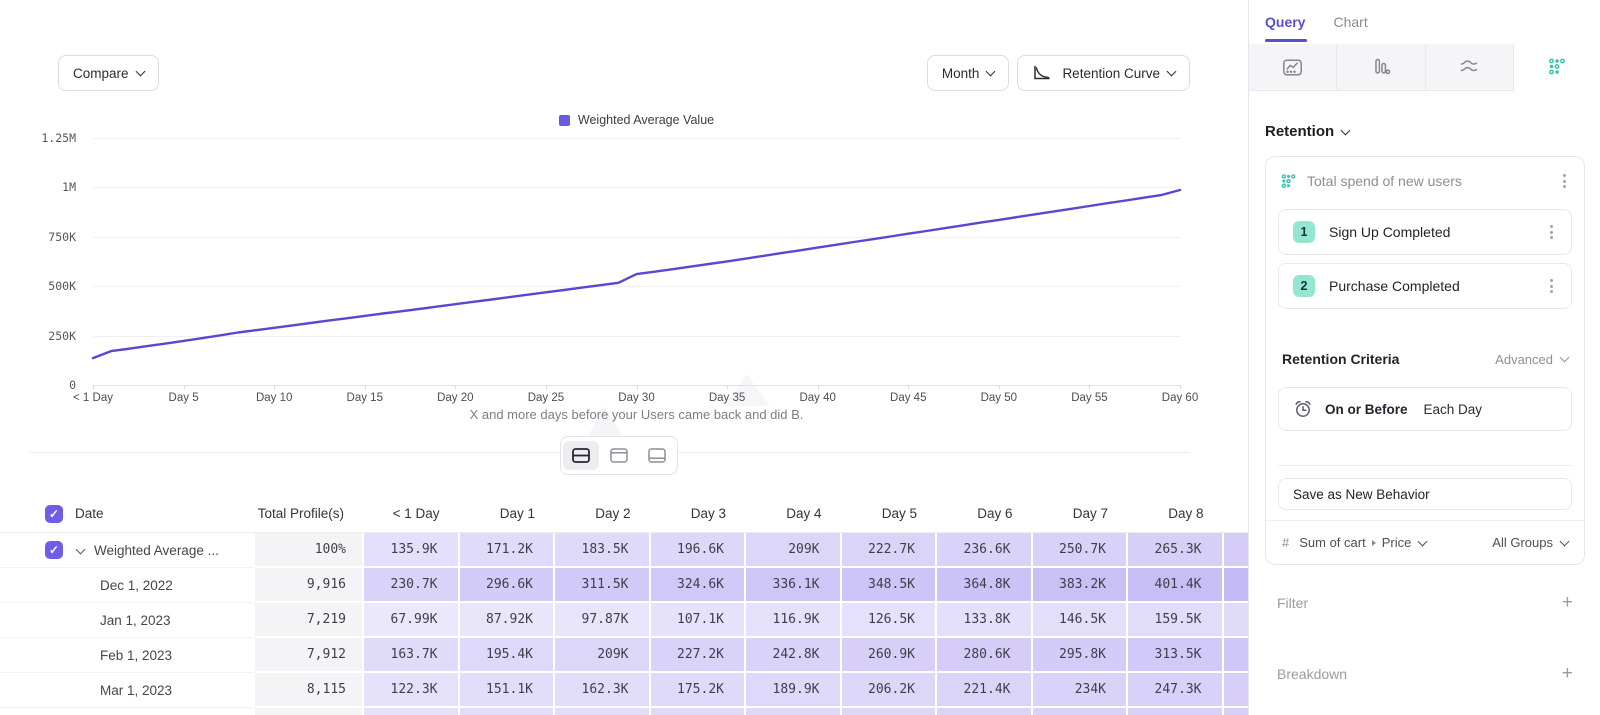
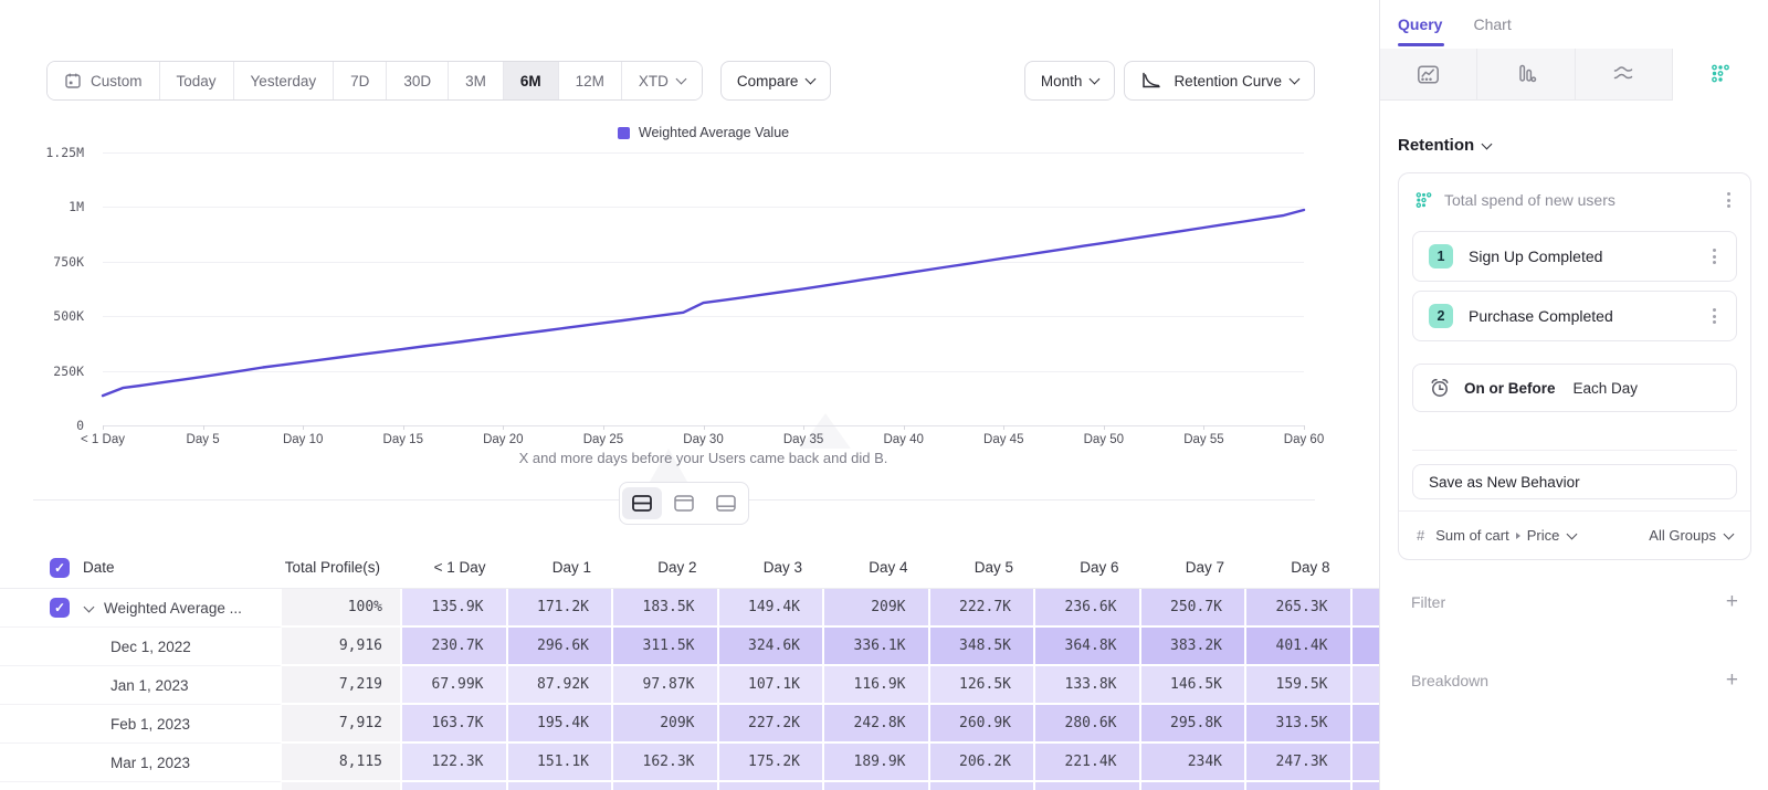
+ Custom
+ Today
+ Yesterday
+ 7D
+ 30D
+ 3M
+ 6M
+ 12M
+ XTD
  Compare
  Month
  Retention Curve
  Weighted Average Value
  1.25M
  1M
  750K
  500K
  250K
  0
  < 1 Day
  Day 5
  Day 10
  Day 15
  Day 20
  Day 25
  Day 30
  Day 35
  Day 40
  Day 45
  Day 50
  Day 55
  Day 60
  X and more days before your Users came back and did B.
  ✓
  Date
  Total Profile(s)
  < 1 Day
  Day 1
  Day 2
  Day 3
  Day 4
  Day 5
  Day 6
  Day 7
  Day 8
  ✓
  Weighted Average ...
  100%
  135.9K
  171.2K
  183.5K
- 196.6K
+ 149.4K
  209K
  222.7K
  236.6K
  250.7K
  265.3K
  Dec 1, 2022
  9,916
  230.7K
  296.6K
  311.5K
  324.6K
  336.1K
  348.5K
  364.8K
  383.2K
  401.4K
  Jan 1, 2023
  7,219
  67.99K
  87.92K
  97.87K
  107.1K
  116.9K
  126.5K
  133.8K
  146.5K
  159.5K
  Feb 1, 2023
  7,912
  163.7K
  195.4K
  209K
  227.2K
  242.8K
  260.9K
  280.6K
  295.8K
  313.5K
  Mar 1, 2023
  8,115
  122.3K
  151.1K
  162.3K
  175.2K
  189.9K
  206.2K
  221.4K
  234K
  247.3K
  Query
  Chart
  Retention
  Total spend of new users
  1
  Sign Up Completed
  2
  Purchase Completed
- Retention Criteria
- Advanced
  On or Before
  Each Day
  Save as New Behavior
  #
  Sum of cart
  Price
  All Groups
  Filter
  +
  Breakdown
  +
